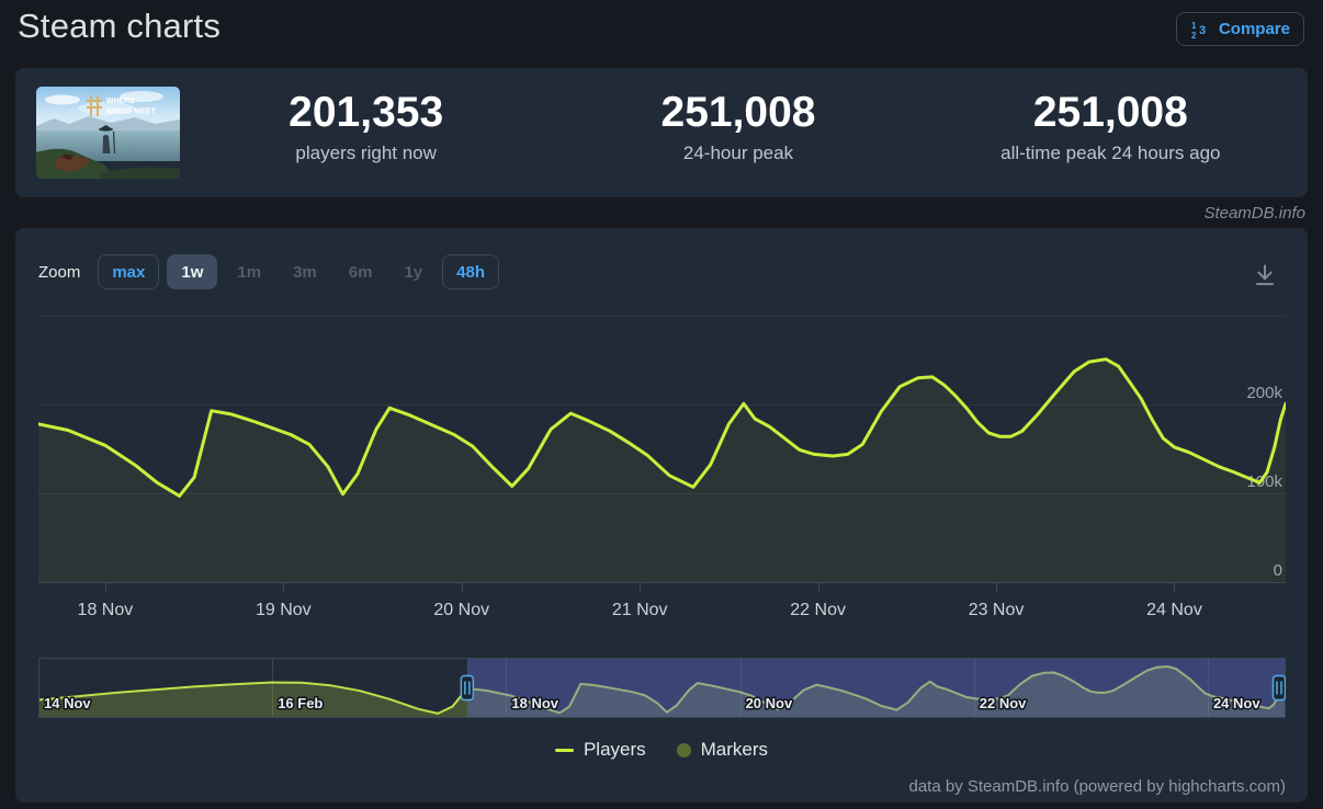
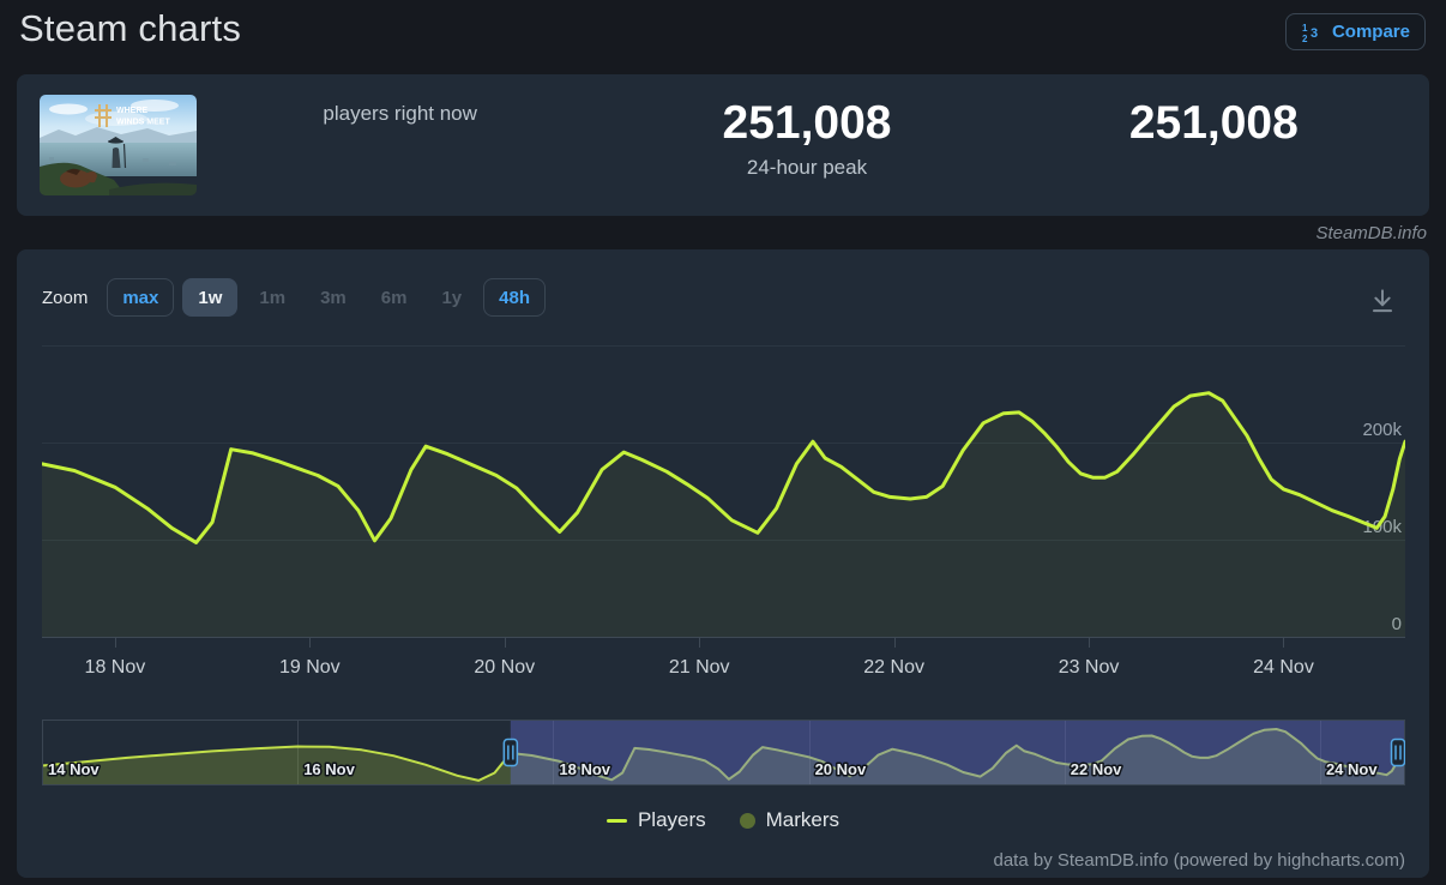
  Steam charts
  1
  2
  3
  Compare
- 201,353
  players right now
  251,008
  24-hour peak
  251,008
- all-time peak 24 hours ago
  SteamDB.info
  Zoom
  max
  1w
  1m
  3m
  6m
  1y
  48h
  0
  10k
  200k
  18 Nov
  19 Nov
  20 Nov
  21 Nov
  22 Nov
  23 Nov
  24 Nov
  14 Nov
- 16 Feb
+ 16 Nov
  18 Nov
  20 Nov
  22 Nov
  24 Nov
  Players
  Markers
  data by SteamDB.info (powered by highcharts.com)
